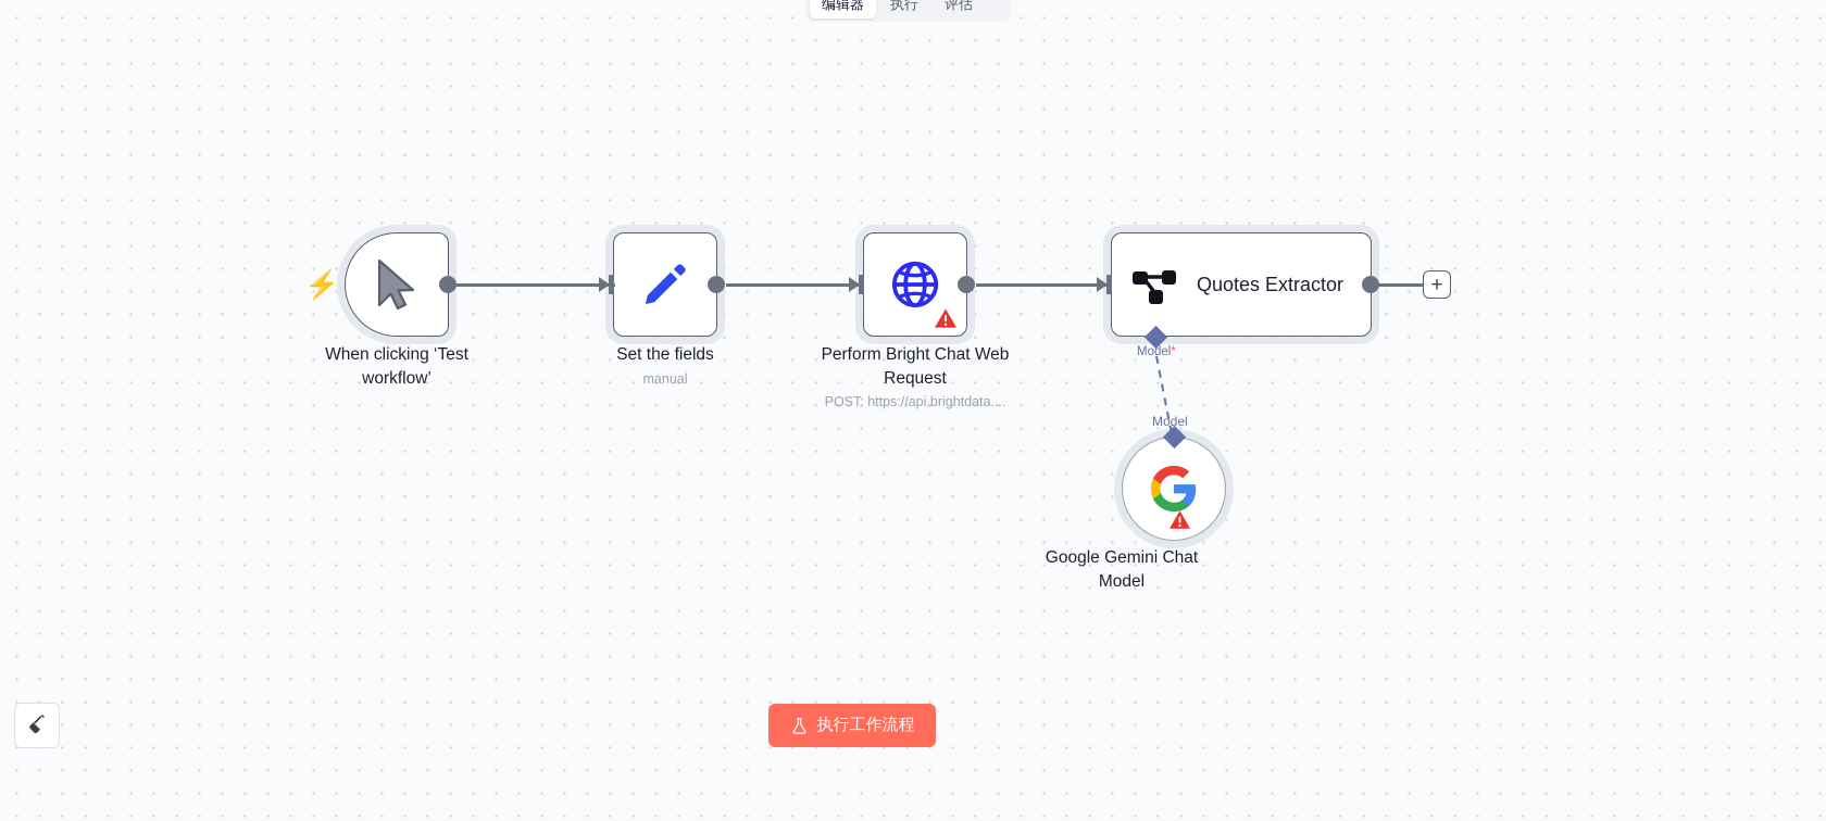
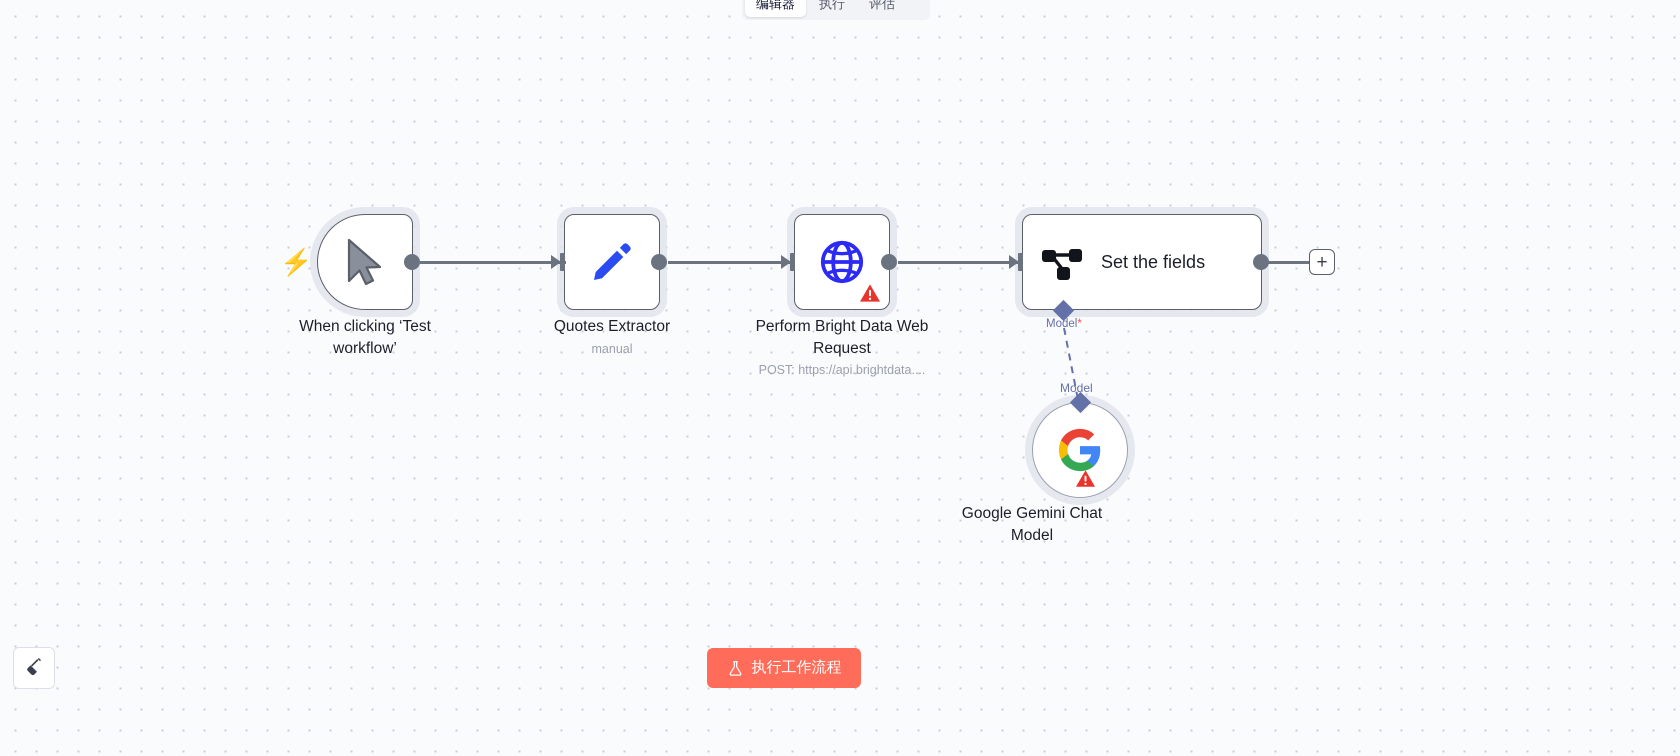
  编辑器
  执行
  评估
  ⚡
  When clicking ‘Test workflow’
- Set the fields
+ Quotes Extractor
  manual
- Perform Bright Chat Web Request
+ Perform Bright Data Web Request
  POST: https://api.brightdata....
- Quotes Extractor
+ Set the fields
  Model*
  Model
  Google Gemini Chat Model
  +
  执行工作流程
